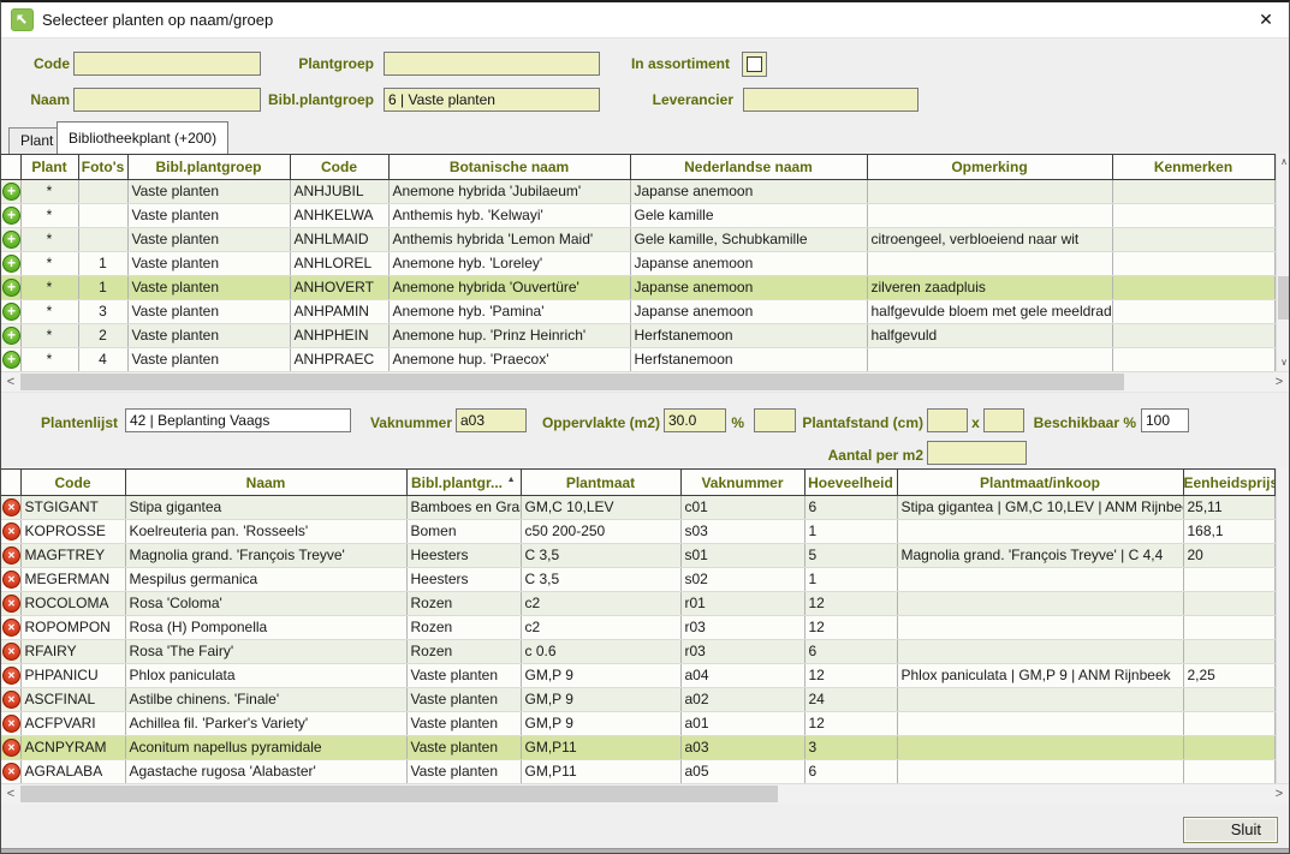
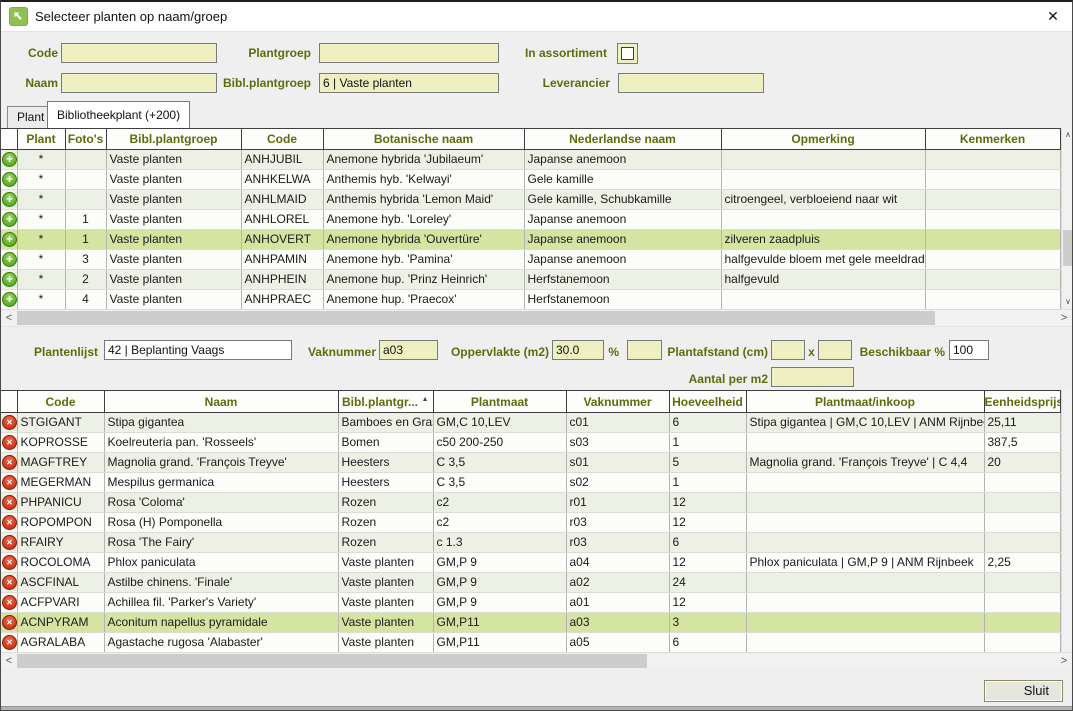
  Selecteer planten op naam/groep
  ✕
  Code
  Plantgroep
  In assortiment
  Naam
  Bibl.plantgroep
  6 | Vaste planten
  Leverancier
  Plant
  Bibliotheekplant (+200)
  	Plant	Foto's	Bibl.plantgroep	Code	Botanische naam	Nederlandse naam	Opmerking	Kenmerken
  +	*		Vaste planten	ANHJUBIL	Anemone hybrida 'Jubilaeum'	Japanse anemoon
  +	*		Vaste planten	ANHKELWA	Anthemis hyb. 'Kelwayi'	Gele kamille
  +	*		Vaste planten	ANHLMAID	Anthemis hybrida 'Lemon Maid'	Gele kamille, Schubkamille	citroengeel, verbloeiend naar wit
  +	*	1	Vaste planten	ANHLOREL	Anemone hyb. 'Loreley'	Japanse anemoon
  +	*	1	Vaste planten	ANHOVERT	Anemone hybrida 'Ouvertüre'	Japanse anemoon	zilveren zaadpluis
  +	*	3	Vaste planten	ANHPAMIN	Anemone hyb. 'Pamina'	Japanse anemoon	halfgevulde bloem met gele meeldrad
  +	*	2	Vaste planten	ANHPHEIN	Anemone hup. 'Prinz Heinrich'	Herfstanemoon	halfgevuld
  +	*	4	Vaste planten	ANHPRAEC	Anemone hup. 'Praecox'	Herfstanemoon
  ∧
  ∨
  <
  >
  Plantenlijst
  42 | Beplanting Vaags
  Vaknummer
  a03
  Oppervlakte (m2)
  30.0
  %
  Plantafstand (cm)
  x
  Beschikbaar %
  100
  Aantal per m2
  	Code	Naam	Bibl.plantgr...	Plantmaat	Vaknummer	Hoeveelheid	Plantmaat/inkoop	Eenheidsprij
  ✕	STGIGANT	Stipa gigantea	Bamboes en Gra	GM,C 10,LEV	c01	6	Stipa gigantea | GM,C 10,LEV | ANM Rijnbe	25,11
- ✕	KOPROSSE	Koelreuteria pan. 'Rosseels'	Bomen	c50 200-250	s03	1		168,1
+ ✕	KOPROSSE	Koelreuteria pan. 'Rosseels'	Bomen	c50 200-250	s03	1		387,5
  ✕	MAGFTREY	Magnolia grand. 'François Treyve'	Heesters	C 3,5	s01	5	Magnolia grand. 'François Treyve' | C 4,4	20
  ✕	MEGERMAN	Mespilus germanica	Heesters	C 3,5	s02	1
- ✕	ROCOLOMA	Rosa 'Coloma'	Rozen	c2	r01	12
+ ✕	PHPANICU	Rosa 'Coloma'	Rozen	c2	r01	12
  ✕	ROPOMPON	Rosa (H) Pomponella	Rozen	c2	r03	12
- ✕	RFAIRY	Rosa 'The Fairy'	Rozen	c 0.6	r03	6
+ ✕	RFAIRY	Rosa 'The Fairy'	Rozen	c 1.3	r03	6
- ✕	PHPANICU	Phlox paniculata	Vaste planten	GM,P 9	a04	12	Phlox paniculata | GM,P 9 | ANM Rijnbeek	2,25
+ ✕	ROCOLOMA	Phlox paniculata	Vaste planten	GM,P 9	a04	12	Phlox paniculata | GM,P 9 | ANM Rijnbeek	2,25
  ✕	ASCFINAL	Astilbe chinens. 'Finale'	Vaste planten	GM,P 9	a02	24
  ✕	ACFPVARI	Achillea fil. 'Parker's Variety'	Vaste planten	GM,P 9	a01	12
  ✕	ACNPYRAM	Aconitum napellus pyramidale	Vaste planten	GM,P11	a03	3
  ✕	AGRALABA	Agastache rugosa 'Alabaster'	Vaste planten	GM,P11	a05	6
  <
  >
  Sluit
